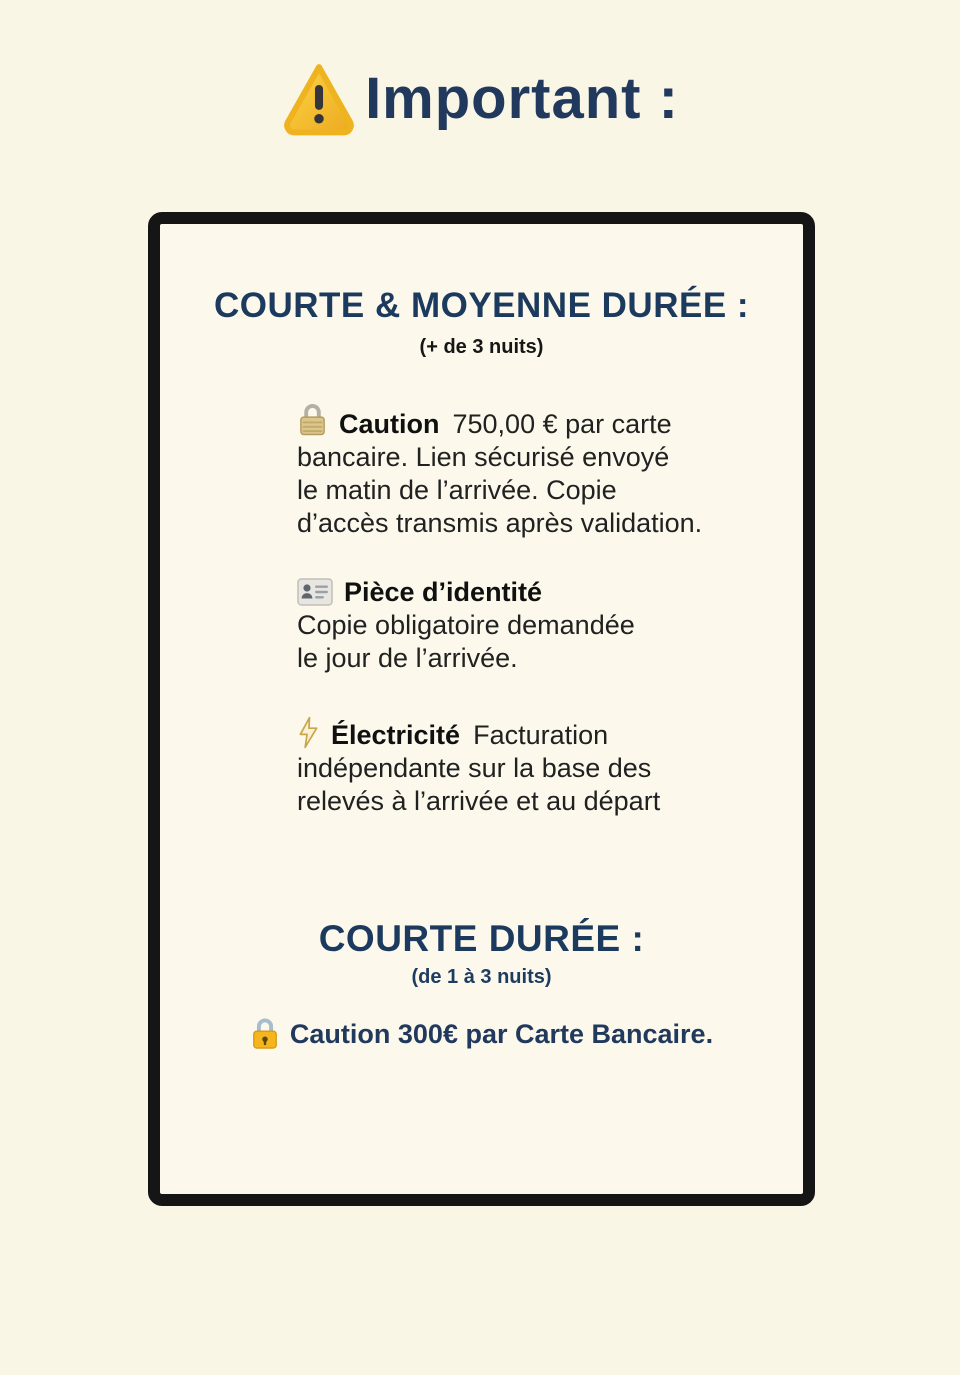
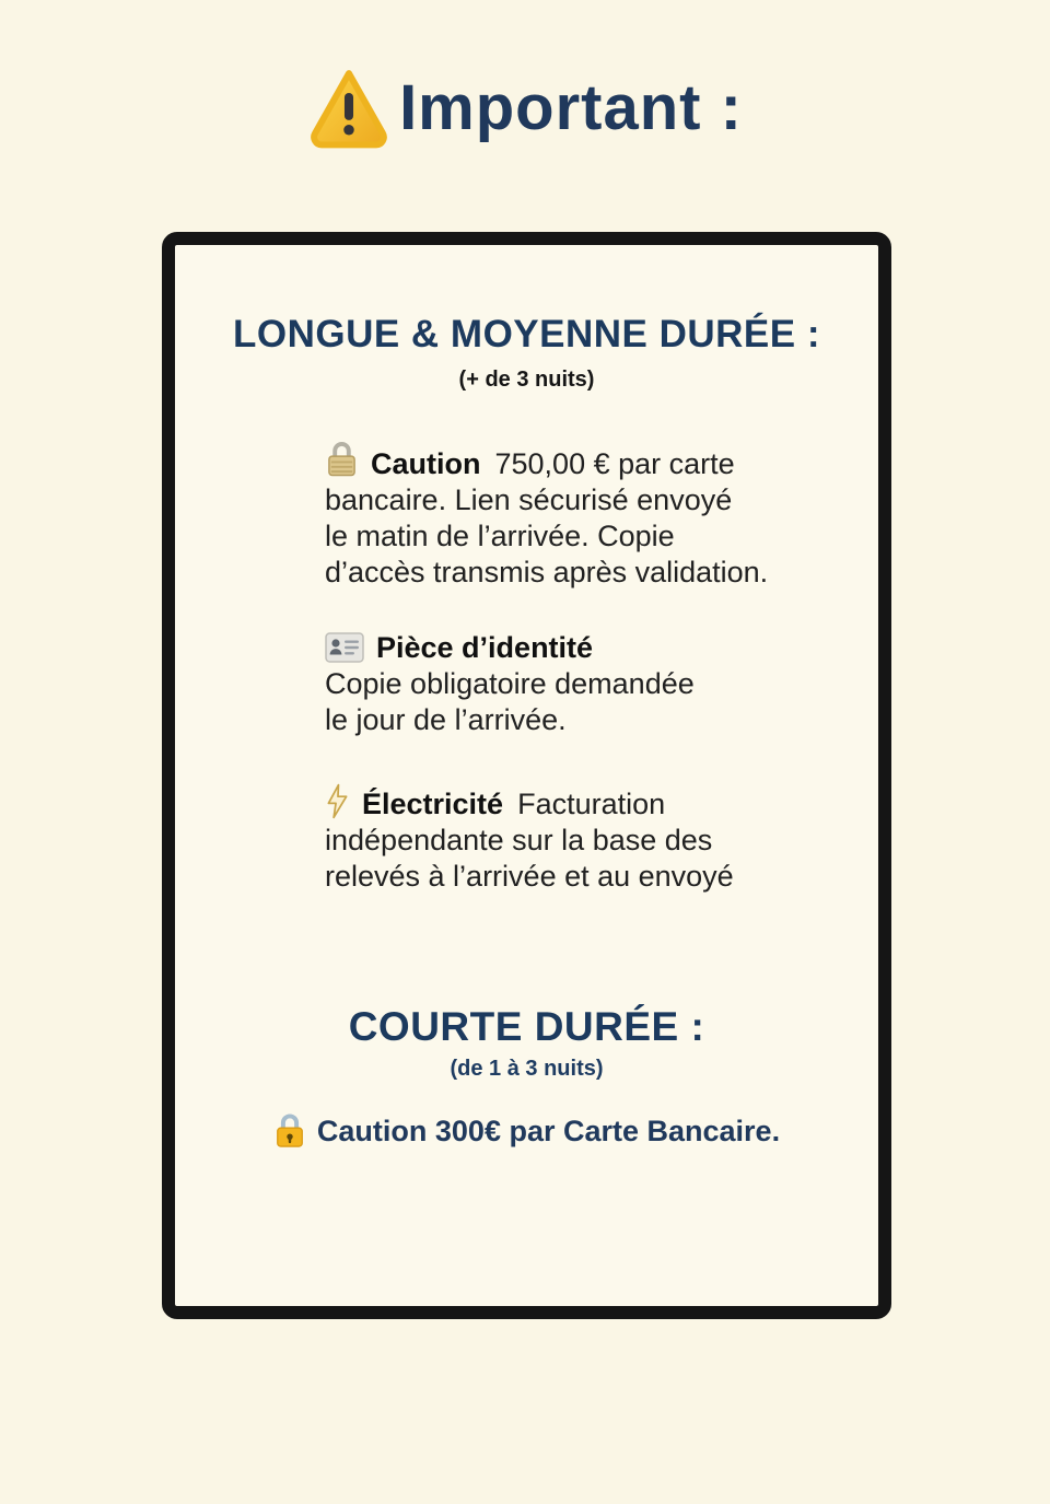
  Important :
- COURTE & MOYENNE DURÉE :
+ LONGUE & MOYENNE DURÉE :
  (+ de 3 nuits)
  Caution 750,00 € par carte
  bancaire. Lien sécurisé envoyé
  le matin de l’arrivée. Copie
  d’accès transmis après validation.
  Pièce d’identité
  Copie obligatoire demandée
  le jour de l’arrivée.
  Électricité Facturation
  indépendante sur la base des
- relevés à l’arrivée et au départ
+ relevés à l’arrivée et au envoyé
  COURTE DURÉE :
  (de 1 à 3 nuits)
  Caution 300€ par Carte Bancaire.
